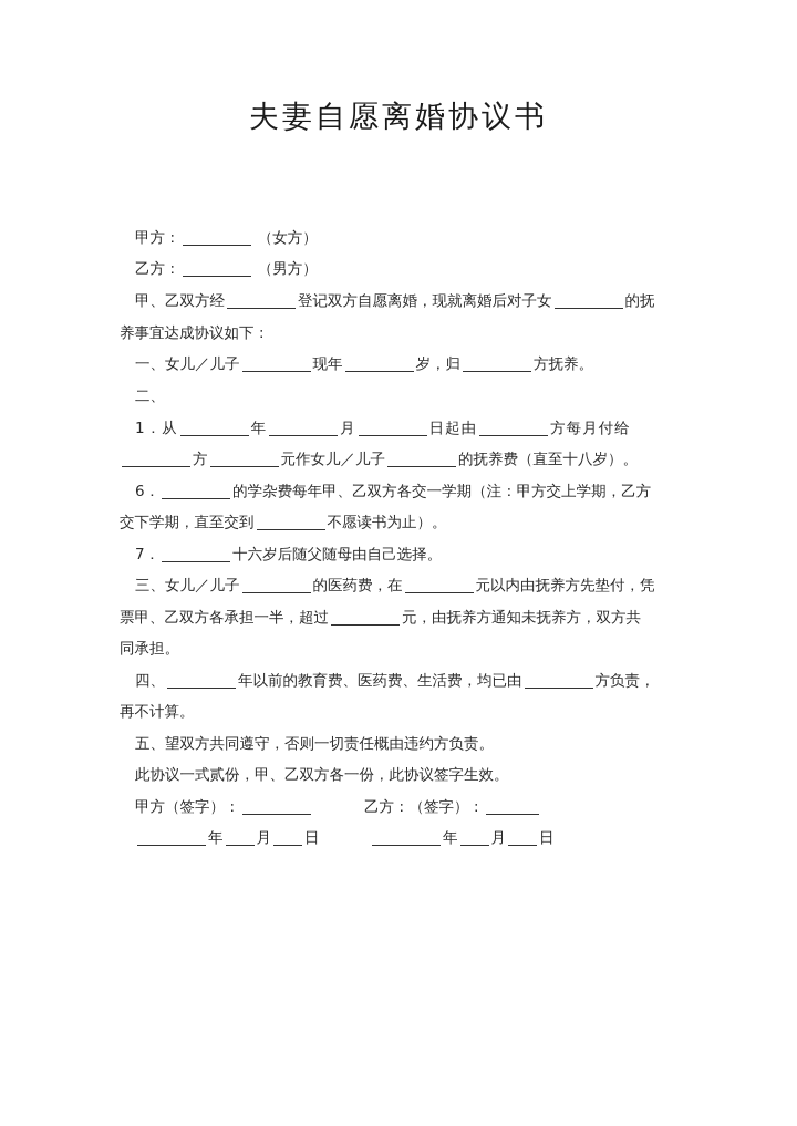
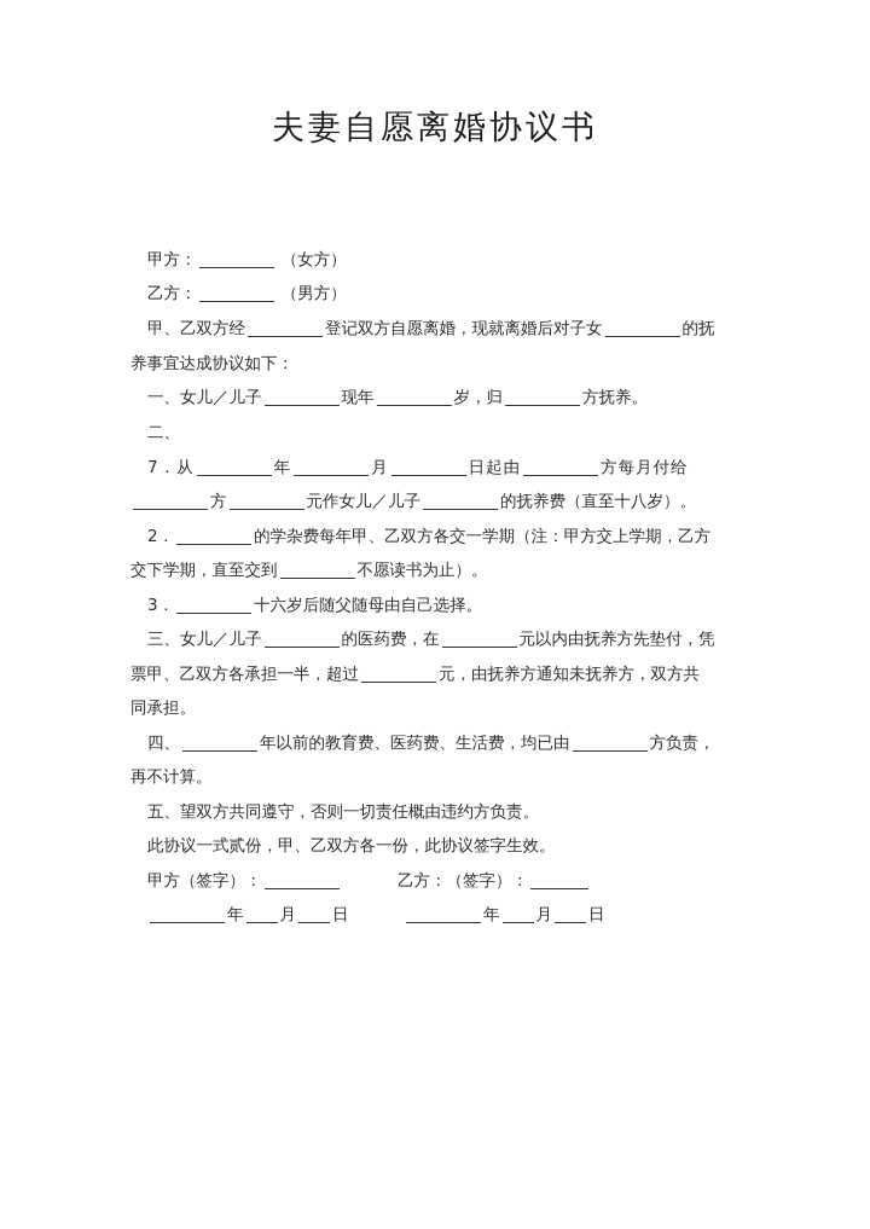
  夫妻自愿离婚协议书
  甲方： （女方）
  乙方： （男方）
  甲、乙双方经 登记双方自愿离婚，现就离婚后对子女 的抚
  养事宜达成协议如下：
  一、女儿／儿子 现年 岁，归 方抚养。
  二、
- 1．从 年 月 日起由 方每月付给
+ 7．从 年 月 日起由 方每月付给
  方 元作女儿／儿子 的抚养费（直至十八岁）。
- 6． 的学杂费每年甲、乙双方各交一学期（注：甲方交上学期，乙方
+ 2． 的学杂费每年甲、乙双方各交一学期（注：甲方交上学期，乙方
  交下学期，直至交到 不愿读书为止）。
- 7． 十六岁后随父随母由自己选择。
+ 3． 十六岁后随父随母由自己选择。
  三、女儿／儿子 的医药费，在 元以内由抚养方先垫付，凭
  票甲、乙双方各承担一半，超过 元，由抚养方通知未抚养方，双方共
  同承担。
  四、 年以前的教育费、医药费、生活费，均已由 方负责，
  再不计算。
  五、望双方共同遵守，否则一切责任概由违约方负责。
  此协议一式贰份，甲、乙双方各一份，此协议签字生效。
  甲方（签字）：
  乙方：（签字）：
  年 月 日
  年 月 日
